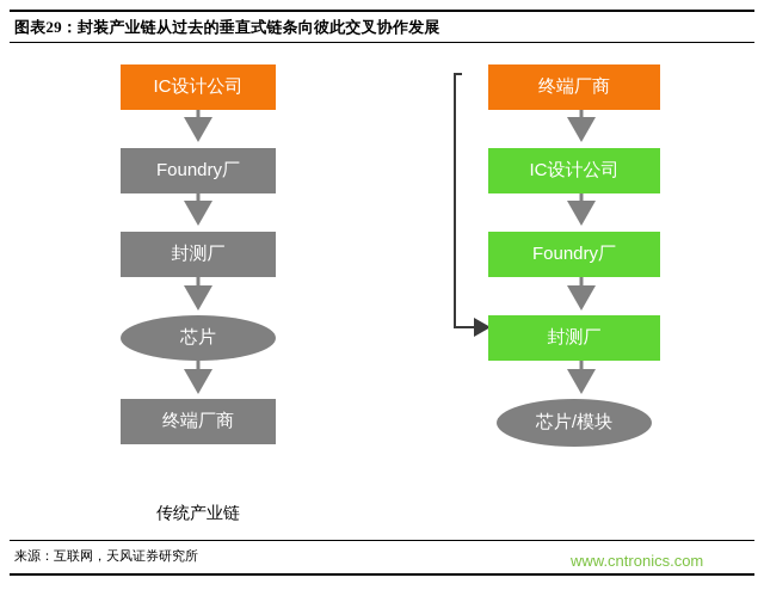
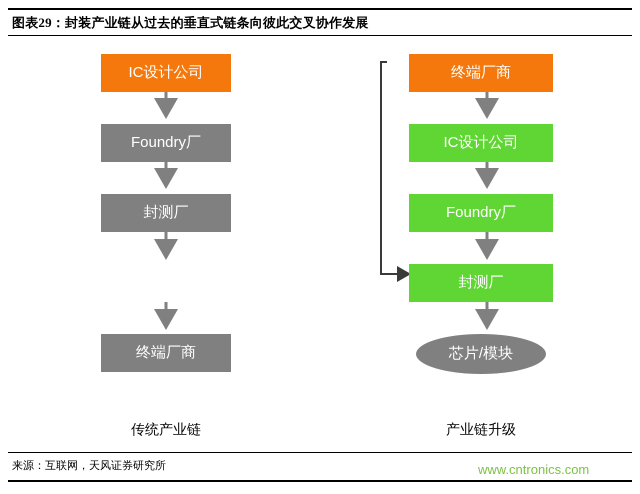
  图表29：封装产业链从过去的垂直式链条向彼此交叉协作发展
  IC设计公司
  Foundry厂
  封测厂
- 芯片
  终端厂商
  终端厂商
  IC设计公司
  Foundry厂
  封测厂
  芯片/模块
  传统产业链
+ 产业链升级
  来源：互联网，天风证券研究所
  www.cntronics.com
